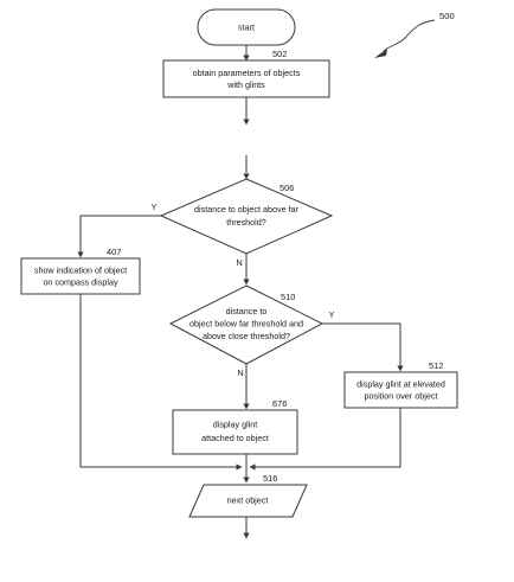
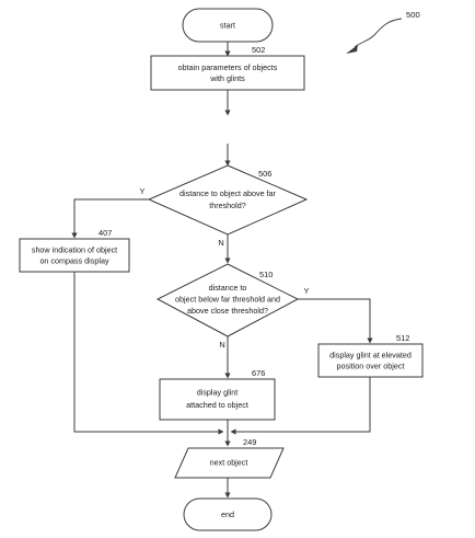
  500
  start
  obtain parameters of objects
  with glints
  502
  distance to object above far
  threshold?
  506
  Y
  N
  show indication of object
  on compass display
  407
  distance to
  object below far threshold and
  above close threshold?
  510
  Y
  N
  display glint at elevated
  position over object
  512
  display glint
  attached to object
  676
  next object
- 516
+ 249
+ end
